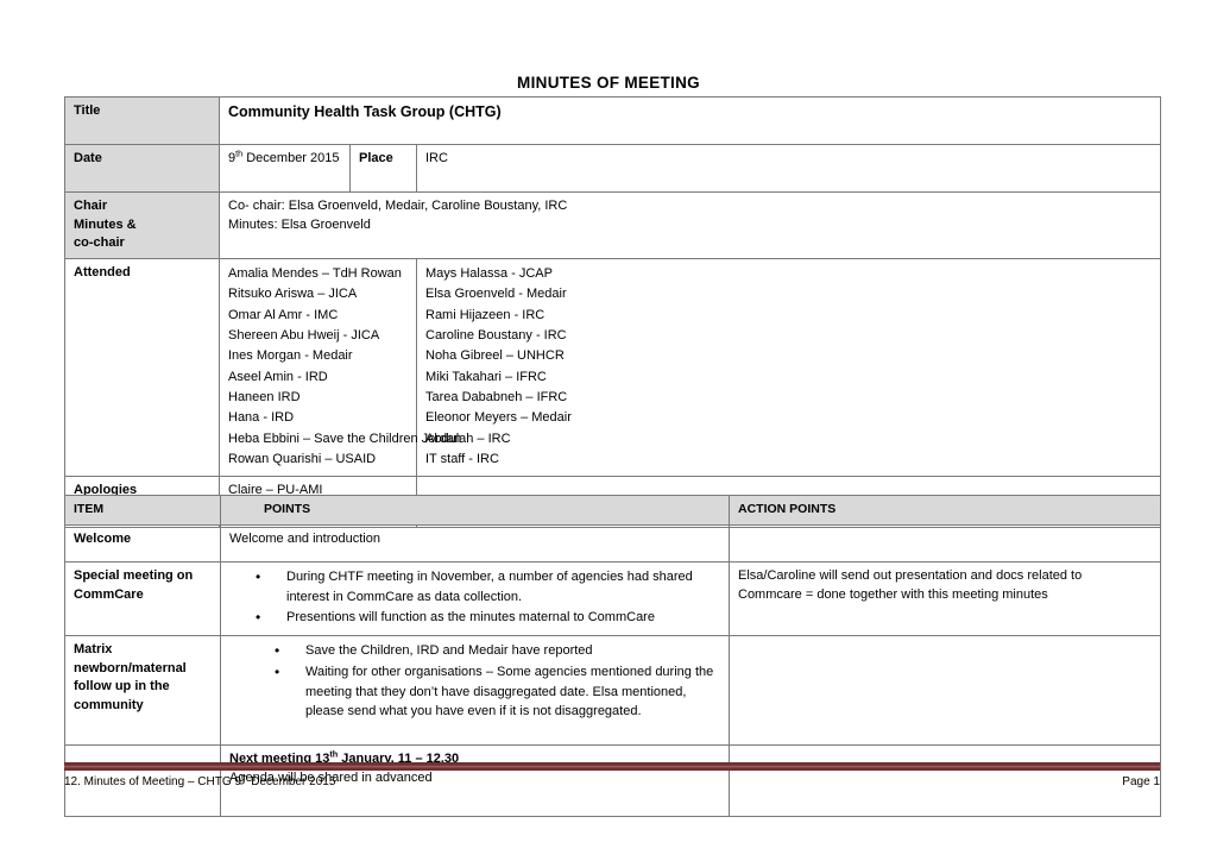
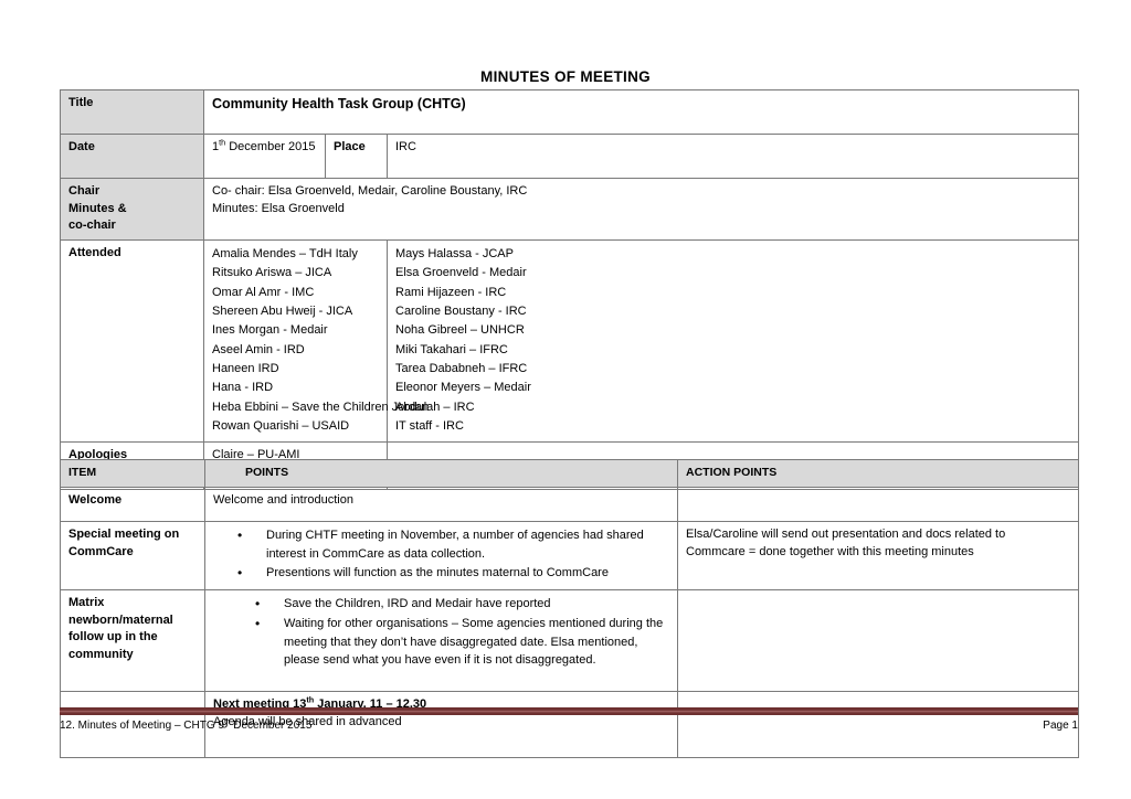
  MINUTES OF MEETING
  Title	Community Health Task Group (CHTG)
- Date	9th December 2015	Place	IRC
+ Date	1th December 2015	Place	IRC
  Chair Minutes & co-chair	Co- chair: Elsa Groenveld, Medair, Caroline Boustany, IRC Minutes: Elsa Groenveld
- Attended	Amalia Mendes – TdH RowanRitsuko Ariswa – JICAOmar Al Amr - IMCShereen Abu Hweij - JICAInes Morgan - MedairAseel Amin - IRDHaneen IRDHana - IRDHeba Ebbini – Save the ChildrenRowan Quarishi – USAID	Mays Halassa - JCAPElsa Groenveld - MedairRami Hijazeen - IRCCaroline Boustany - IRCNoha Gibreel – UNHCRMiki Takahari – IFRCTarea Dababneh – IFRCEleonor Meyers – MedairAbdulah – IRCIT staff - IRC
+ Attended	Amalia Mendes – TdH ItalyRitsuko Ariswa – JICAOmar Al Amr - IMCShereen Abu Hweij - JICAInes Morgan - MedairAseel Amin - IRDHaneen IRDHana - IRDHeba Ebbini – Save the ChildrenRowan Quarishi – USAID	Mays Halassa - JCAPElsa Groenveld - MedairRami Hijazeen - IRCCaroline Boustany - IRCNoha Gibreel – UNHCRMiki Takahari – IFRCTarea Dababneh – IFRCEleonor Meyers – MedairAbdulah – IRCIT staff - IRC
  Apologies	Claire – PU-AMI
  ITEM	POINTS	ACTION POINTS
  Welcome	Welcome and introduction
  Special meeting on CommCare	During CHTF meeting in November, a number of agencies had shared interest in CommCare as data collection.Presentions will function as the minutes maternal to CommCare	Elsa/Caroline will send out presentation and docs related to Commcare = done together with this meeting minutes
  Matrix newborn/maternal follow up in the community	Save the Children, IRD and Medair have reportedWaiting for other organisations – Some agencies mentioned during the meeting that they don’t have disaggregated date. Elsa mentioned, please send what you have even if it is not disaggregated.
  	Next meeting 13th January, 11 – 12.30 Agenda will be shared in advanced
  12. Minutes of Meeting – CHTG 9 December 2015
  Page 1
